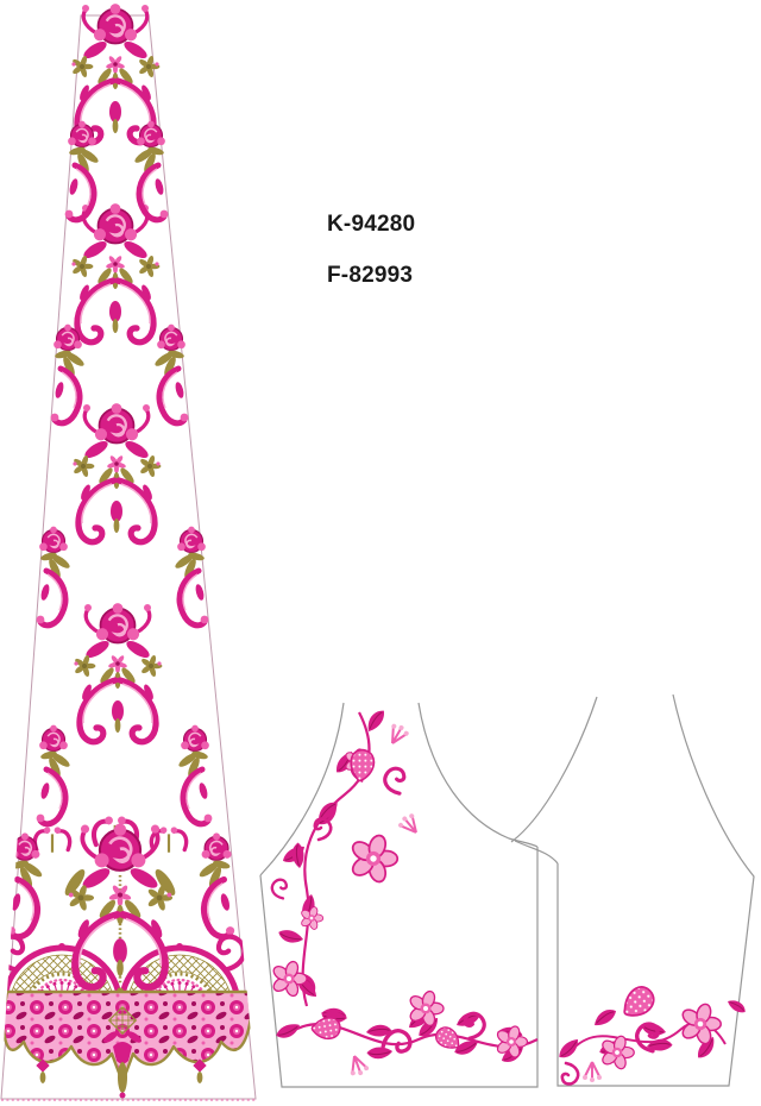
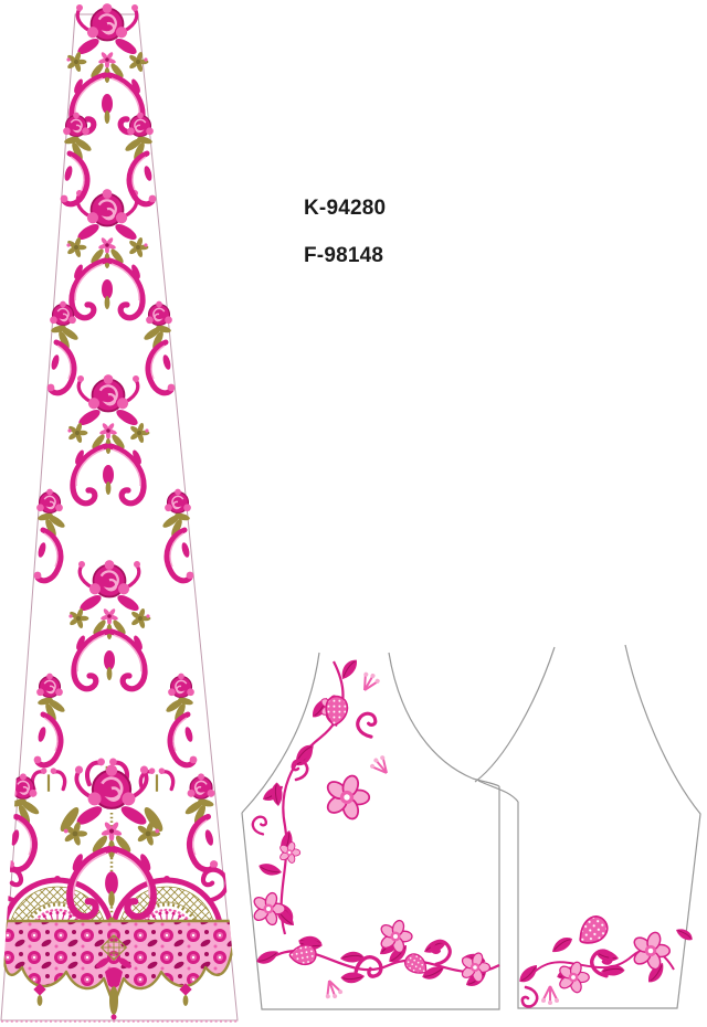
  K-94280
- F-82993
+ F-98148
